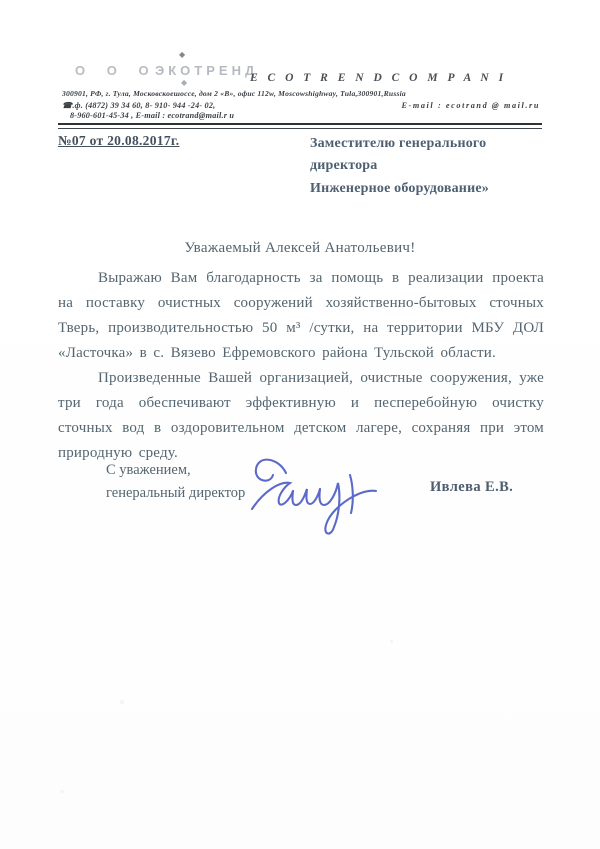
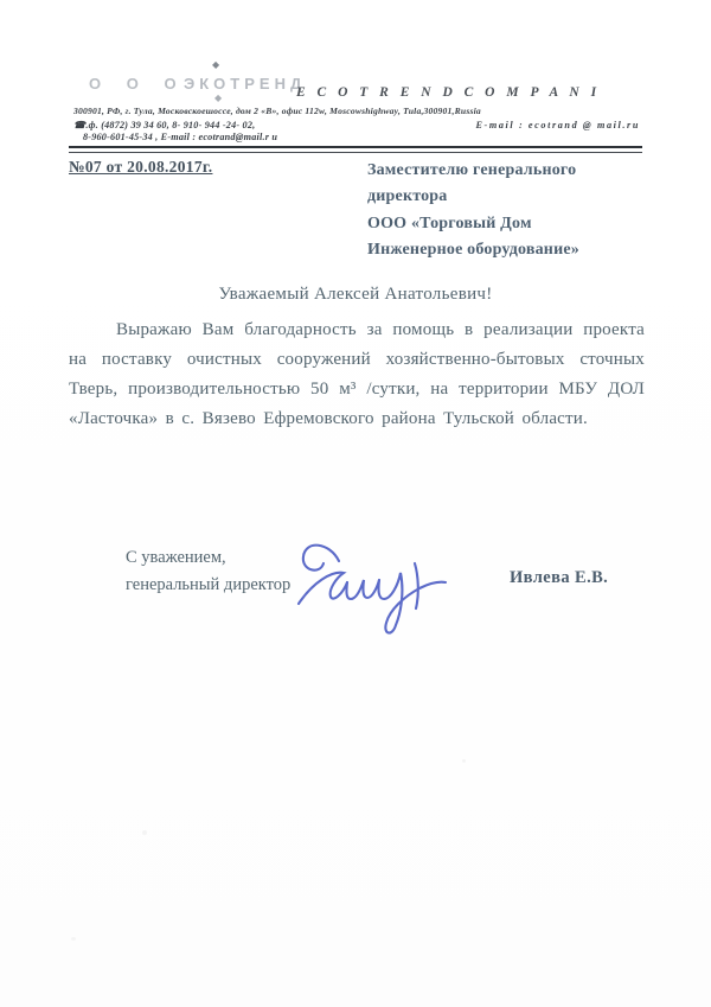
  О О О
  ЭКОТРЕНД
  ◆
  ◆
  E C O T R E N D C O M P A N I
  300901, РФ, г. Тула, Московскоешоссе, дом 2 «В», офис 112w, Moscowshighway, Tula,300901,Russia
  ☎.ф. (4872) 39 34 60, 8- 910- 944 -24- 02,
  E-mail : ecotrand @ mail.ru
  8-960-601-45-34 , E-mail : ecotrand@mail.r u
  №07 от 20.08.2017г.
  Заместителю генерального директора
+ ООО «Торговый Дом
  Инженерное оборудование»
  Уважаемый Алексей Анатольевич!
  Выражаю Вам благодарность за помощь в реализации проекта на поставку очистных сооружений хозяйственно-бытовых сточных Тверь, производительностью 50 м³ /сутки, на территории МБУ ДОЛ «Ласточка» в с. Вязево Ефремовского района Тульской области.
- Произведенные Вашей организацией, очистные сооружения, уже три года обеспечивают эффективную и песперебойную очистку сточных вод в оздоровительном детском лагере, сохраняя при этом природную среду.
  С уважением,
  генеральный директор
  Ивлева Е.В.
